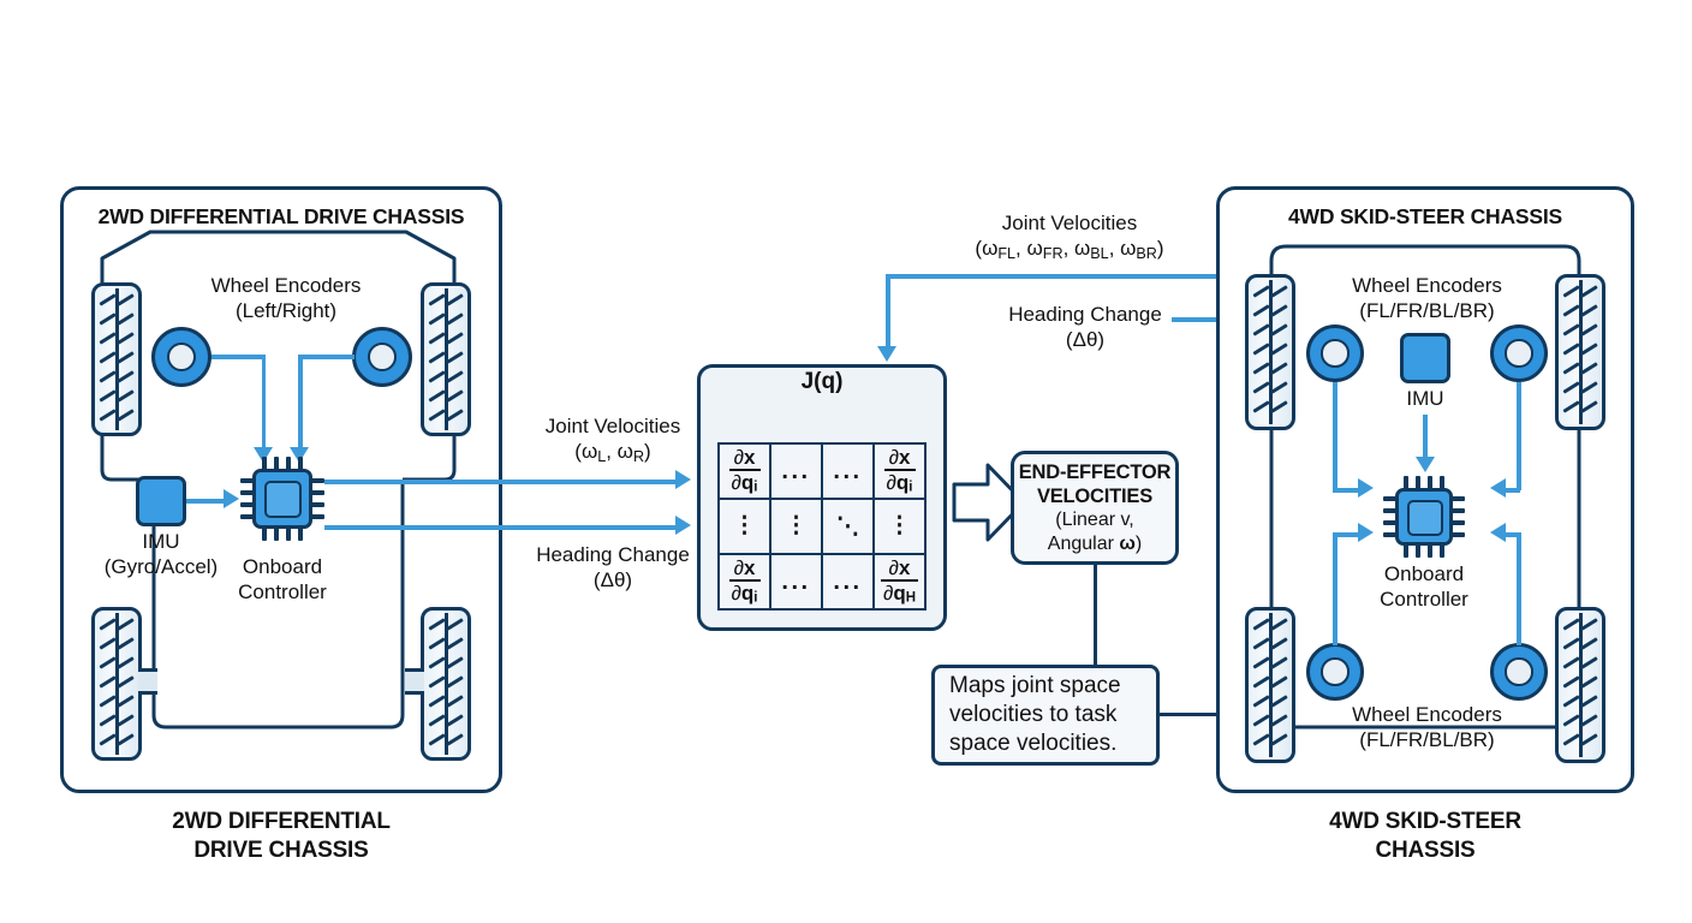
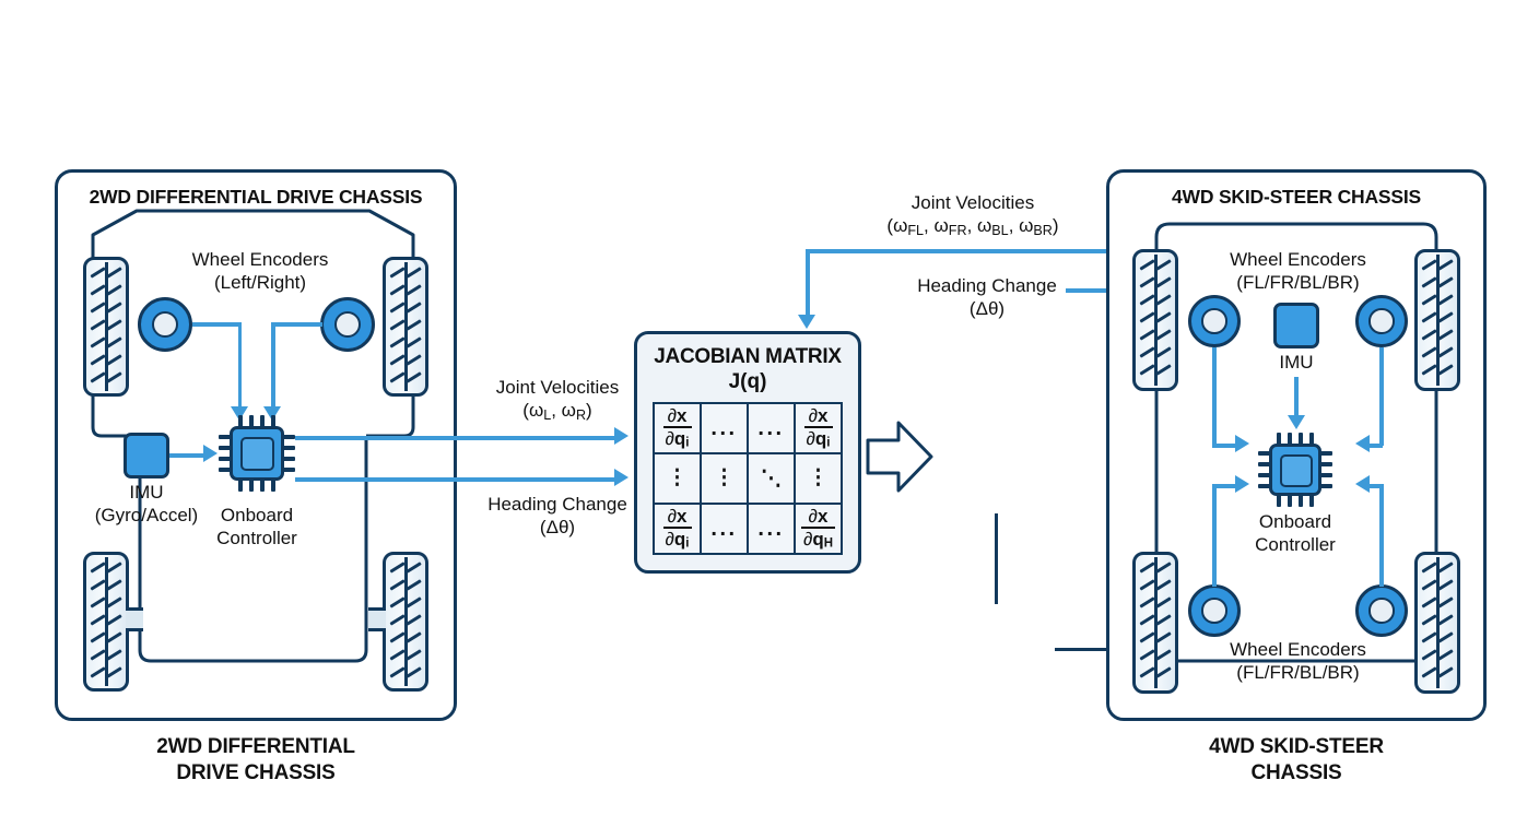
  2WD DIFFERENTIAL DRIVE CHASSIS
  Wheel Encoders
  (Left/Right)
  IMU
  (Gyro/Accel)
  Onboard
  Controller
  2WD DIFFERENTIAL
  DRIVE CHASSIS
  Joint Velocities
  (ωL, ωR)
  Heading Change
  (Δθ)
+ JACOBIAN MATRIX
  J(q)
  ∂x
  ∂qi
  ...
  ...
  ∂x
  ∂qi
  ⋮
  ⋮
  ⋱
  ⋮
  ∂x
  ∂qi
  ...
  ...
  ∂x
  ∂qH
- END-EFFECTOR
- VELOCITIES
- (Linear v,
- Angular ω)
- Maps joint space
- velocities to task
- space velocities.
  Joint Velocities
  (ωFL, ωFR, ωBL, ωBR)
  Heading Change
  (Δθ)
  4WD SKID-STEER CHASSIS
  Wheel Encoders
  (FL/FR/BL/BR)
  Wheel Encoders
  (FL/FR/BL/BR)
  IMU
  Onboard
  Controller
  4WD SKID-STEER
  CHASSIS
